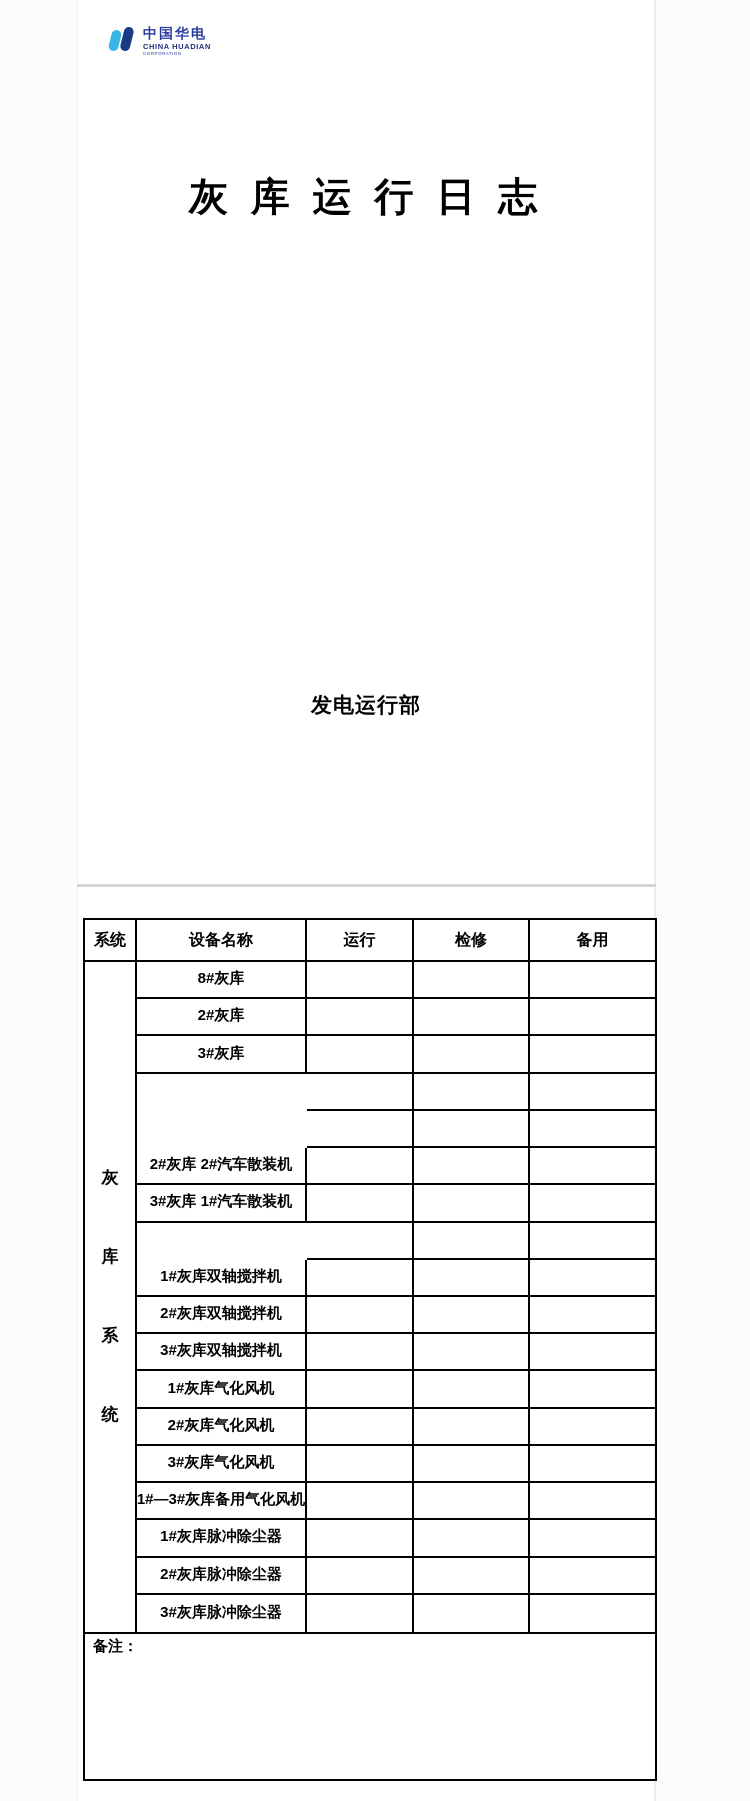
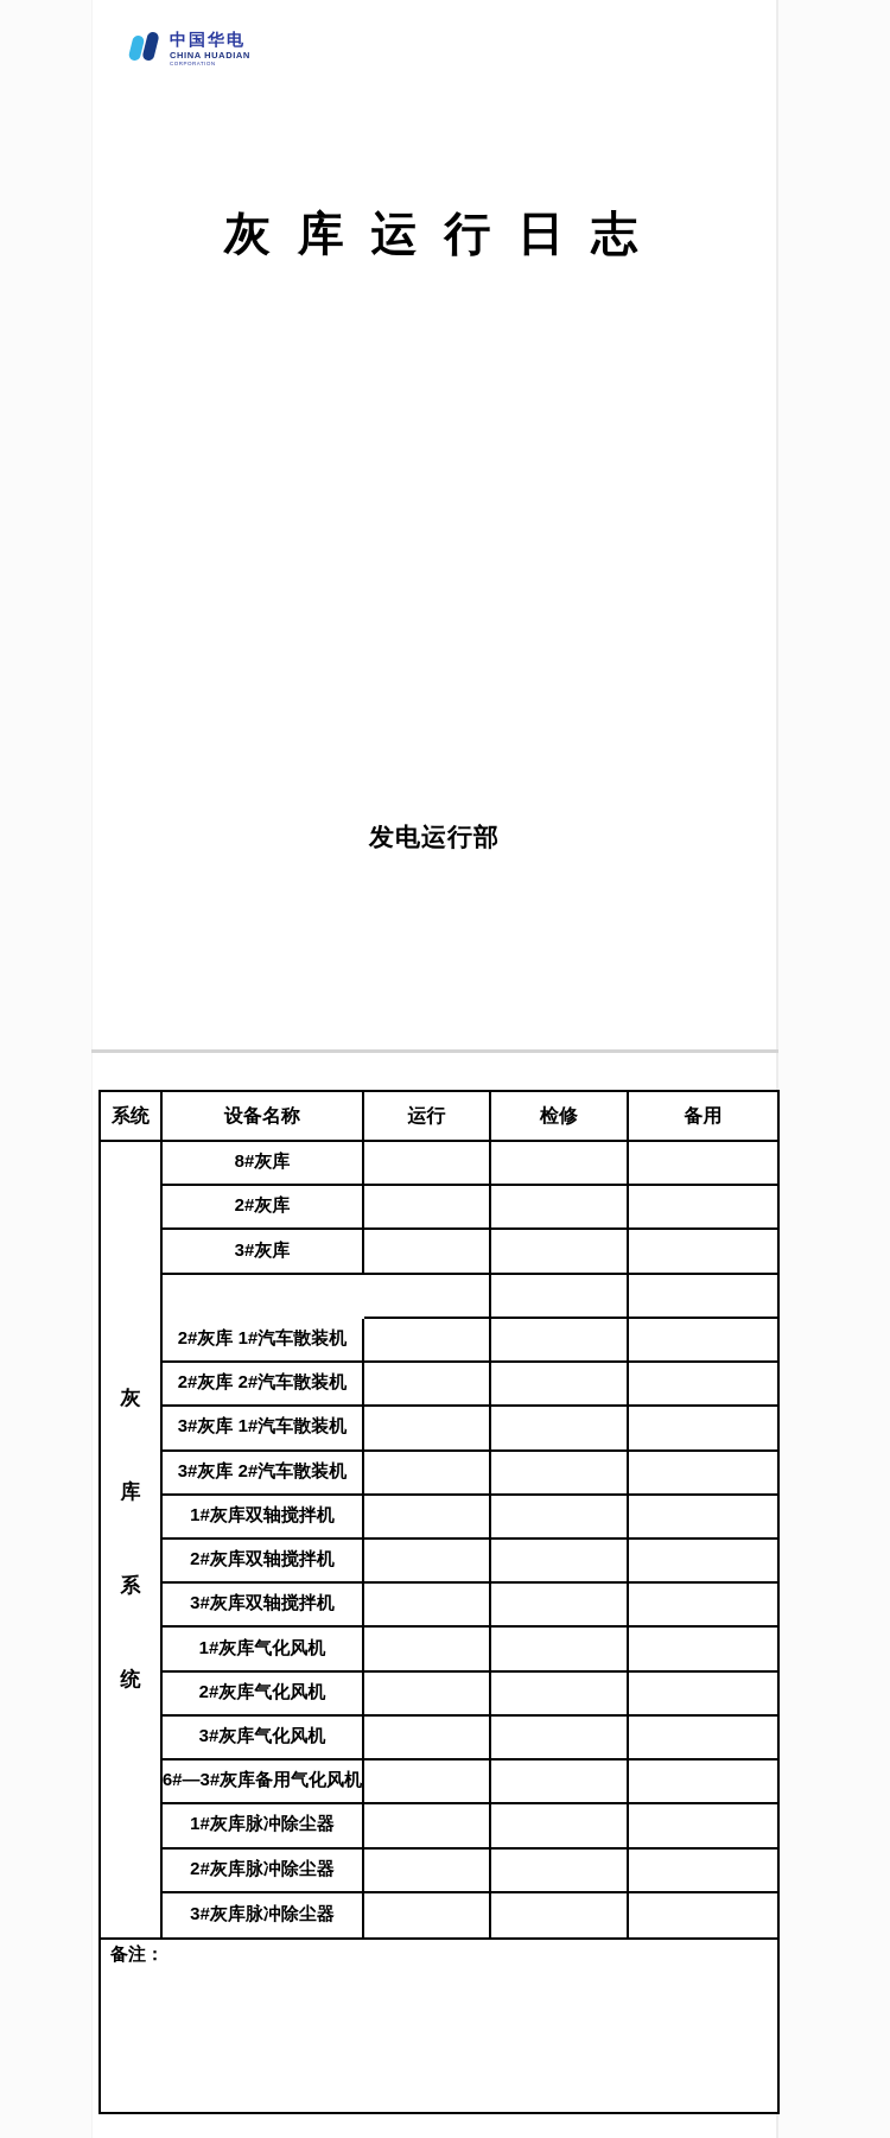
  中国华电
  CHINA HUADIAN
  灰 库 运 行 日 志
  发电运行部
  系统
  设备名称
  运行
  检修
  备用
  灰
  库
  系
  统
  8#灰库
  2#灰库
  3#灰库
+ 2#灰库 1#汽车散装机
  2#灰库 2#汽车散装机
  3#灰库 1#汽车散装机
+ 3#灰库 2#汽车散装机
  1#灰库双轴搅拌机
  2#灰库双轴搅拌机
  3#灰库双轴搅拌机
  1#灰库气化风机
  2#灰库气化风机
  3#灰库气化风机
- 1#—3#灰库备用气化风机
+ 6#—3#灰库备用气化风机
  1#灰库脉冲除尘器
  2#灰库脉冲除尘器
  3#灰库脉冲除尘器
  备注：
